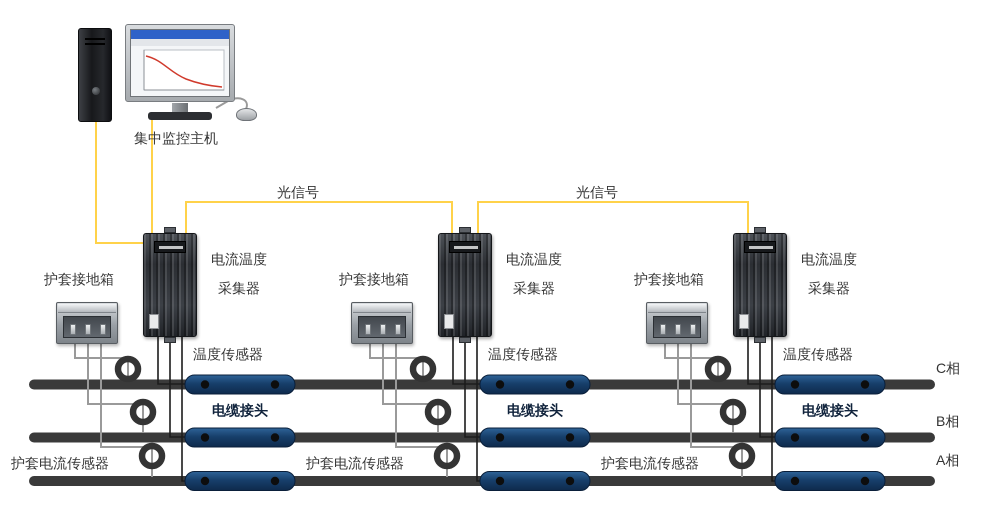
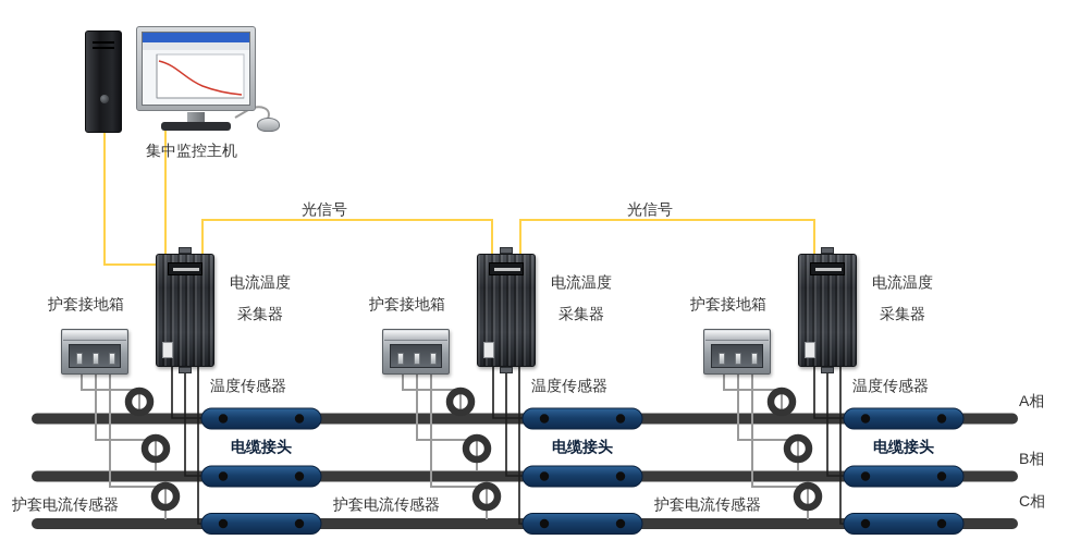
  集中监控主机
  光信号
  光信号
  电流温度
  采集器
  电流温度
  采集器
  电流温度
  采集器
  护套接地箱
  护套接地箱
  护套接地箱
  温度传感器
  温度传感器
  温度传感器
  电缆接头
  电缆接头
  电缆接头
  护套电流传感器
  护套电流传感器
  护套电流传感器
- C相
+ A相
  B相
- A相
+ C相
